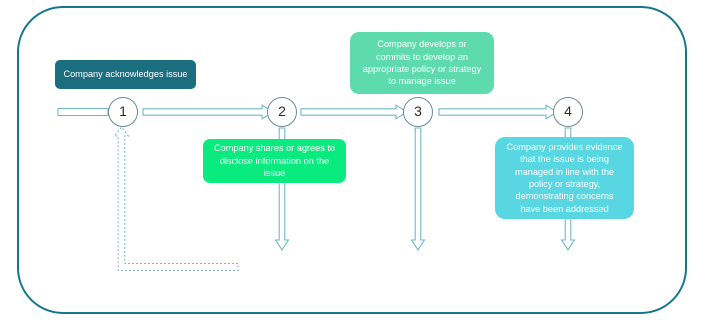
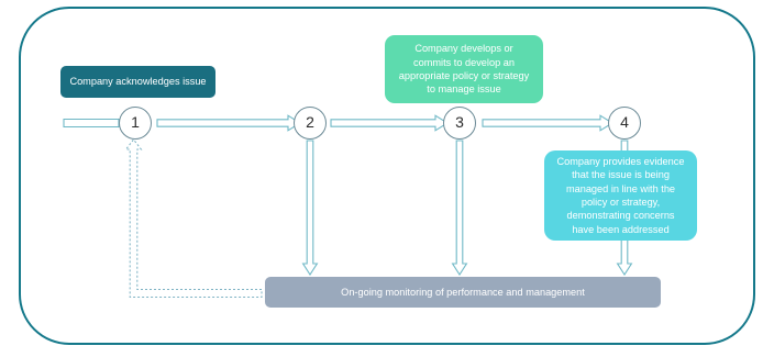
  Company acknowledges issue
  Company develops or
  commits to develop an
  appropriate policy or strategy
  to manage issue
- Company shares or agrees to
- disclose information on the
- issue
  Company provides evidence
  that the issue is being
  managed in line with the
  policy or strategy,
  demonstrating concerns
  have been addressed
+ On-going monitoring of performance and management
  1
  2
  3
  4
